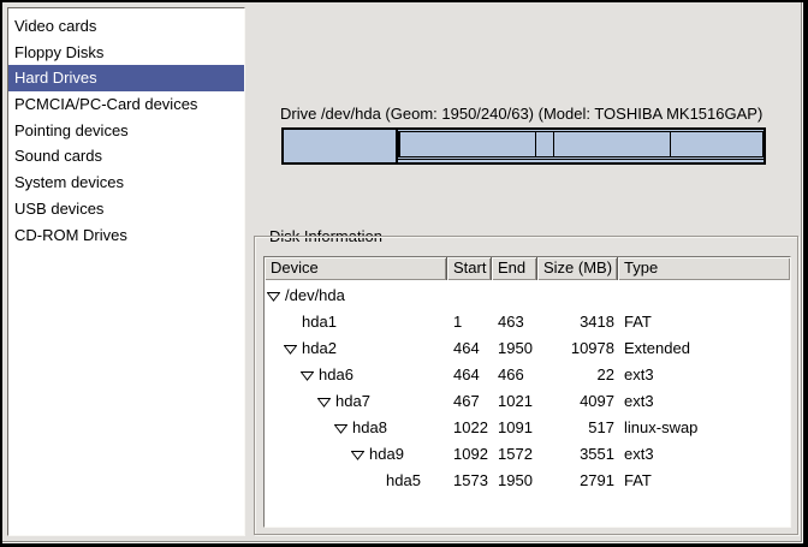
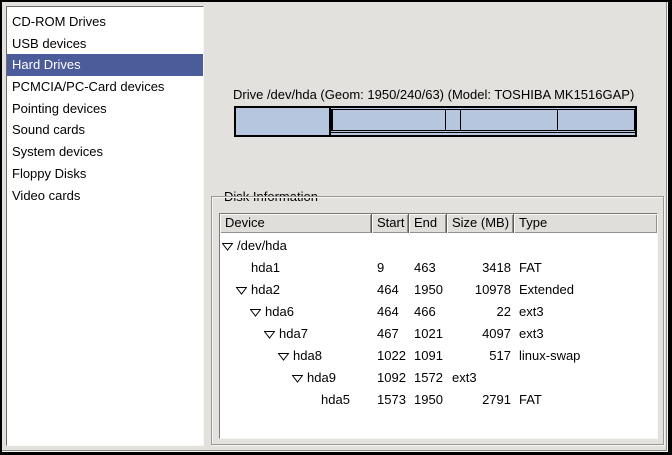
- Video cards
+ CD-ROM Drives
- Floppy Disks
+ USB devices
  Hard Drives
  PCMCIA/PC-Card devices
  Pointing devices
  Sound cards
  System devices
- USB devices
+ Floppy Disks
- CD-ROM Drives
+ Video cards
  Drive /dev/hda (Geom: 1950/240/63) (Model: TOSHIBA MK1516GAP)
  Disk Information
  Device
  Start
  End
  Size (MB)
  Type
  /dev/hda
  hda1
- 1
+ 9
  463
  3418
  FAT
  hda2
  464
  1950
  10978
  Extended
  hda6
  464
  466
  22
  ext3
  hda7
  467
  1021
  4097
  ext3
  hda8
  1022
  1091
  517
  linux-swap
  hda9
  1092
  1572
- 3551
  ext3
  hda5
  1573
  1950
  2791
  FAT
